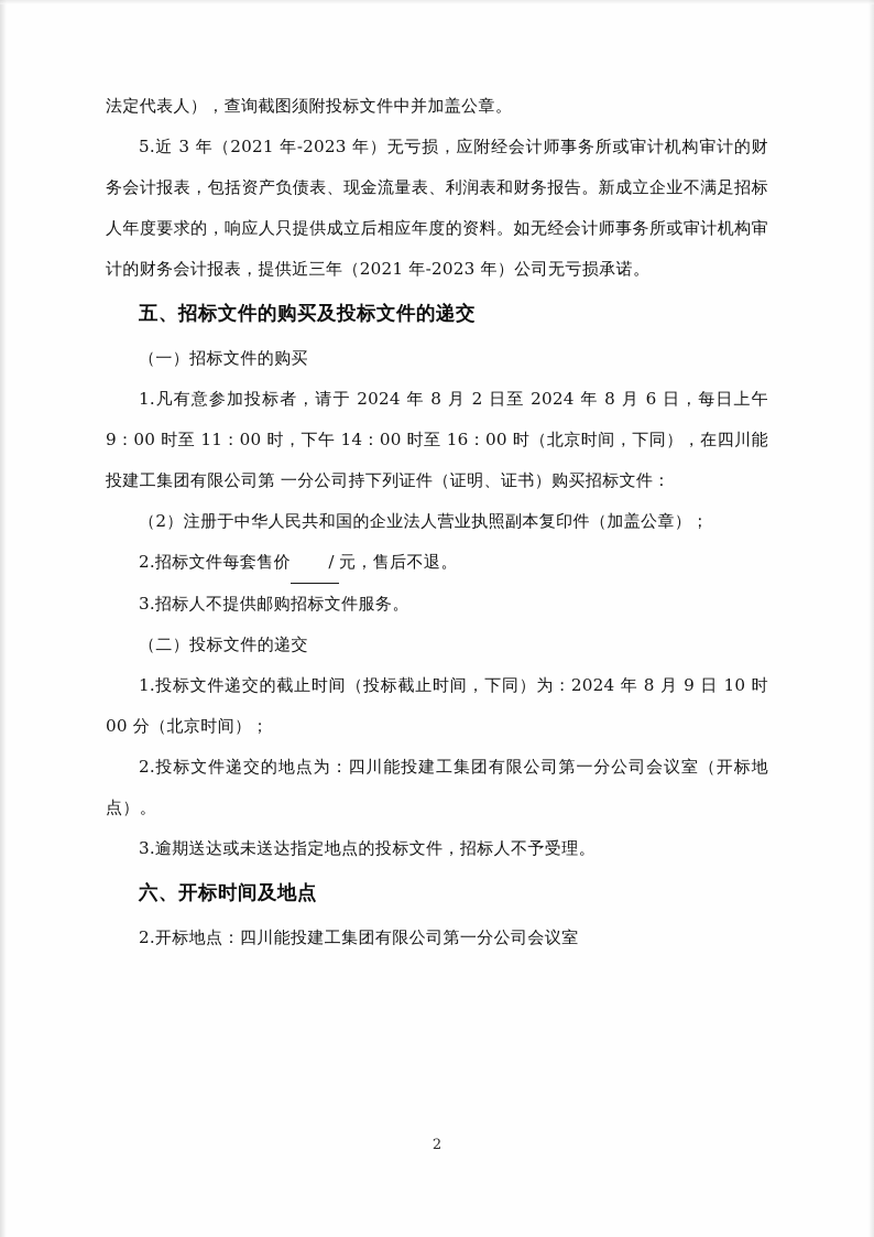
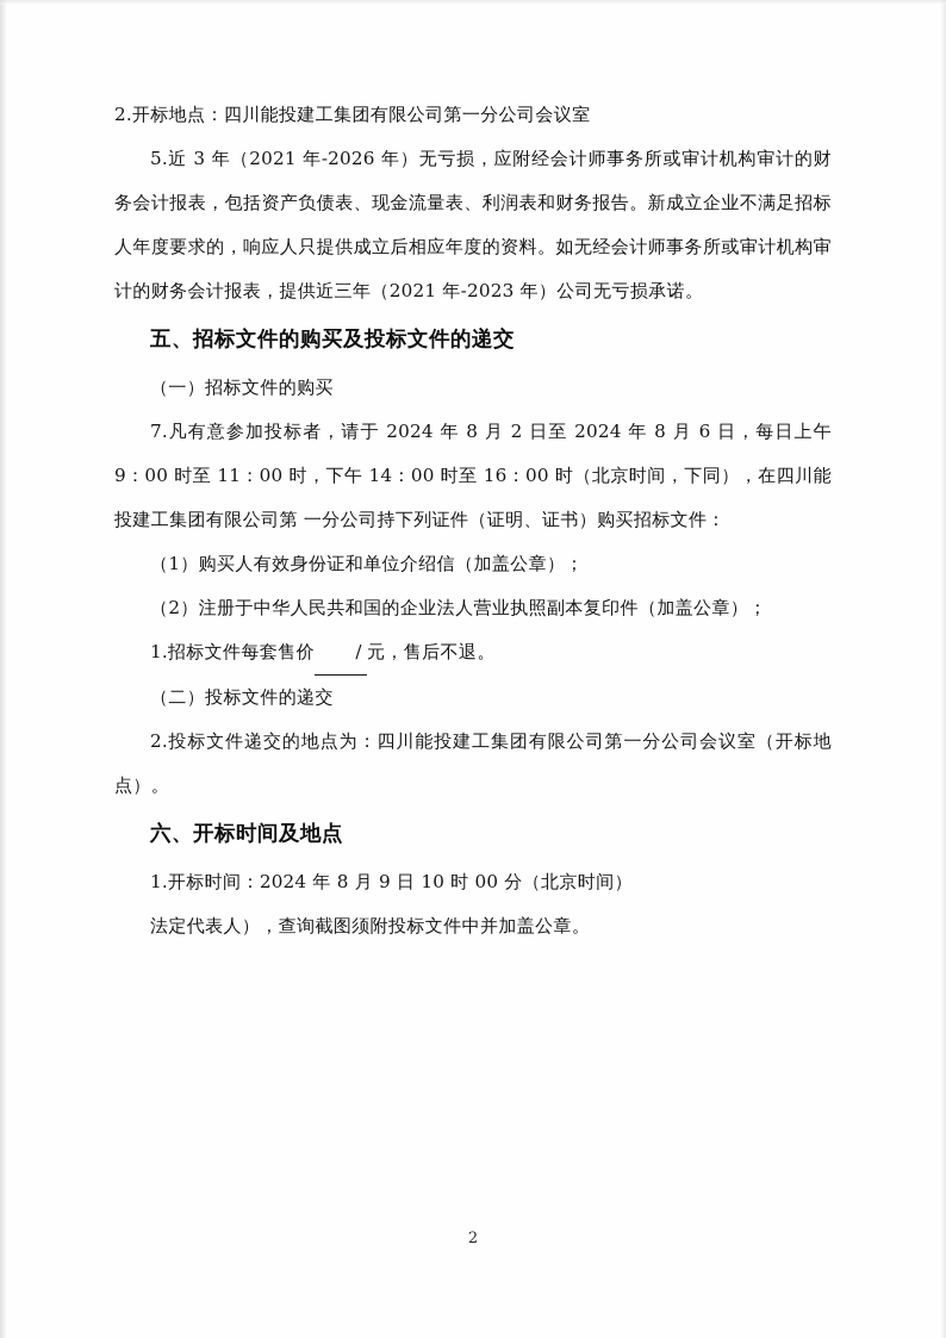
- 法定代表人），查询截图须附投标文件中并加盖公章。
+ 2.开标地点：四川能投建工集团有限公司第一分公司会议室
- 5.近 3 年（2021 年-2023 年）无亏损，应附经会计师事务所或审计机构审计的财务会计报表，包括资产负债表、现金流量表、利润表和财务报告。新成立企业不满足招标人年度要求的，响应人只提供成立后相应年度的资料。如无经会计师事务所或审计机构审计的财务会计报表，提供近三年（2021 年-2023 年）公司无亏损承诺。
+ 5.近 3 年（2021 年-2026 年）无亏损，应附经会计师事务所或审计机构审计的财务会计报表，包括资产负债表、现金流量表、利润表和财务报告。新成立企业不满足招标人年度要求的，响应人只提供成立后相应年度的资料。如无经会计师事务所或审计机构审计的财务会计报表，提供近三年（2021 年-2023 年）公司无亏损承诺。
  五、招标文件的购买及投标文件的递交
  （一）招标文件的购买
- 1.凡有意参加投标者，请于 2024 年 8 月 2 日至 2024 年 8 月 6 日，每日上午 9：00 时至 11：00 时，下午 14：00 时至 16：00 时（北京时间，下同），在四川能投建工集团有限公司第 一分公司持下列证件（证明、证书）购买招标文件：
+ 7.凡有意参加投标者，请于 2024 年 8 月 2 日至 2024 年 8 月 6 日，每日上午 9：00 时至 11：00 时，下午 14：00 时至 16：00 时（北京时间，下同），在四川能投建工集团有限公司第 一分公司持下列证件（证明、证书）购买招标文件：
+ （1）购买人有效身份证和单位介绍信（加盖公章）；
  （2）注册于中华人民共和国的企业法人营业执照副本复印件（加盖公章）；
- 2.招标文件每套售价 / 元，售后不退。
+ 1.招标文件每套售价 / 元，售后不退。
- 3.招标人不提供邮购招标文件服务。
  （二）投标文件的递交
- 1.投标文件递交的截止时间（投标截止时间，下同）为：2024 年 8 月 9 日 10 时 00 分（北京时间）；
  2.投标文件递交的地点为：四川能投建工集团有限公司第一分公司会议室（开标地点）。
- 3.逾期送达或未送达指定地点的投标文件，招标人不予受理。
  六、开标时间及地点
+ 1.开标时间：2024 年 8 月 9 日 10 时 00 分（北京时间）
- 2.开标地点：四川能投建工集团有限公司第一分公司会议室
+ 法定代表人），查询截图须附投标文件中并加盖公章。
  2
